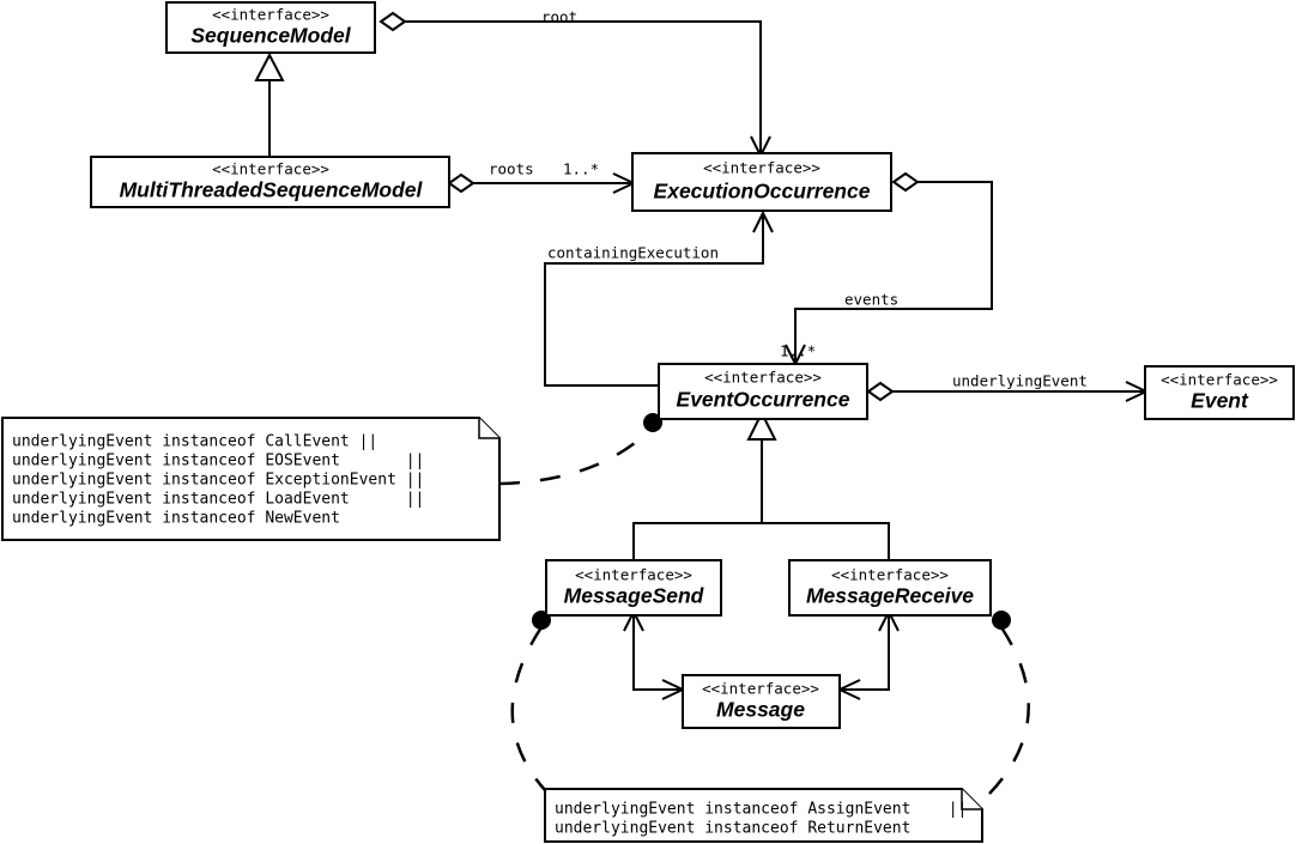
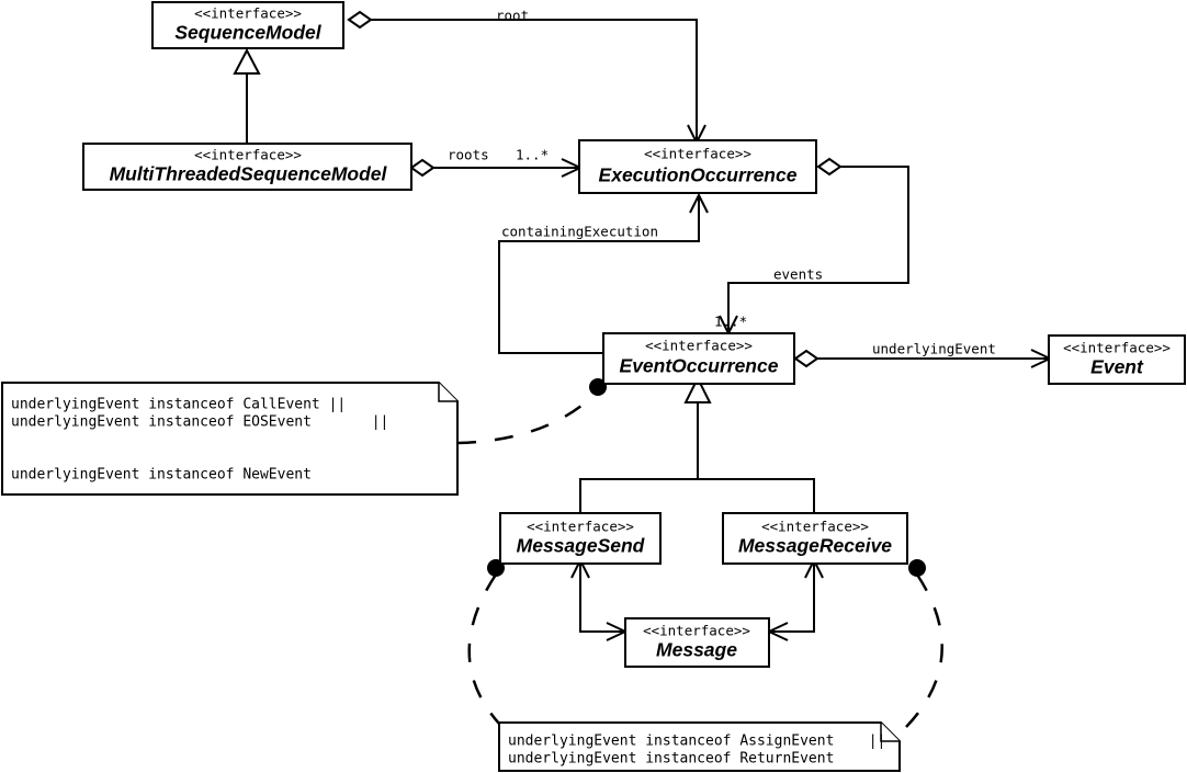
  root
  roots
  1..*
  containingExecution
  events
  1..*
  underlyingEvent
  <<interface>>
  SequenceModel
  <<interface>>
  MultiThreadedSequenceModel
  <<interface>>
  ExecutionOccurrence
  <<interface>>
  EventOccurrence
  <<interface>>
  Event
  <<interface>>
  MessageSend
  <<interface>>
  MessageReceive
  <<interface>>
  Message
  underlyingEvent instanceof CallEvent ||
  underlyingEvent instanceof EOSEvent ||
- underlyingEvent instanceof ExceptionEvent ||
- underlyingEvent instanceof LoadEvent ||
  underlyingEvent instanceof NewEvent
  underlyingEvent instanceof AssignEvent ||
  underlyingEvent instanceof ReturnEvent
